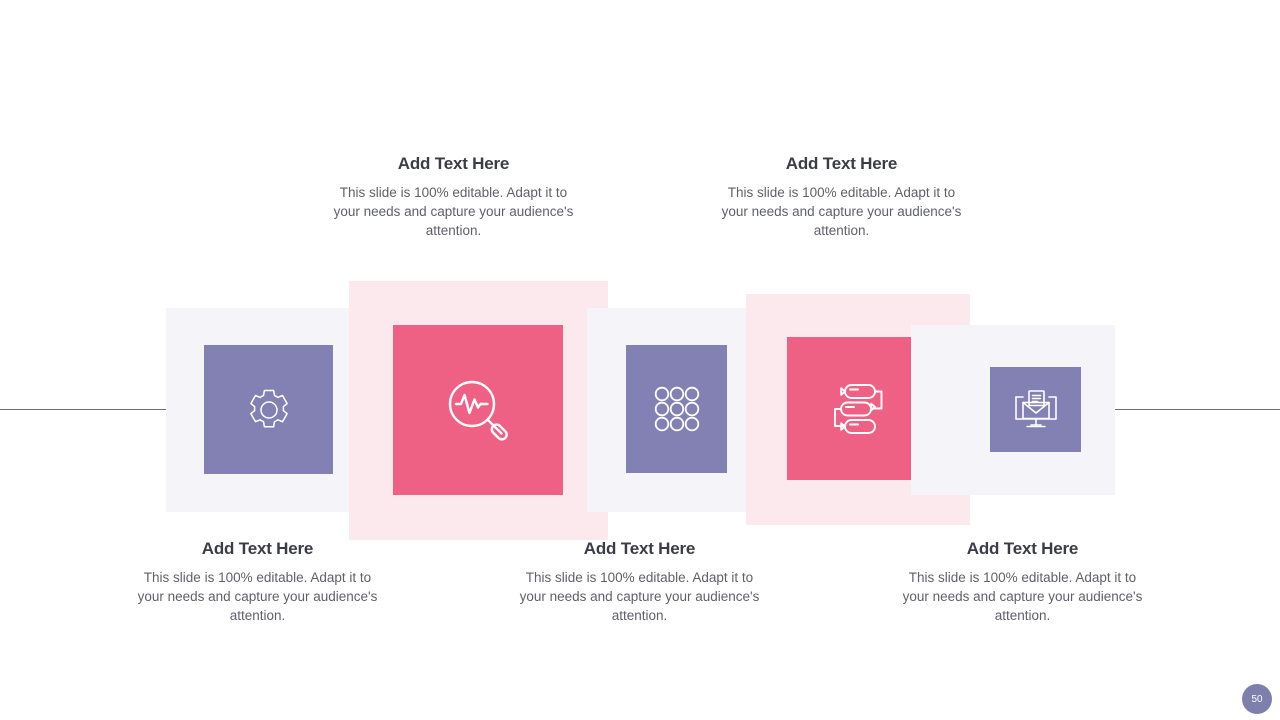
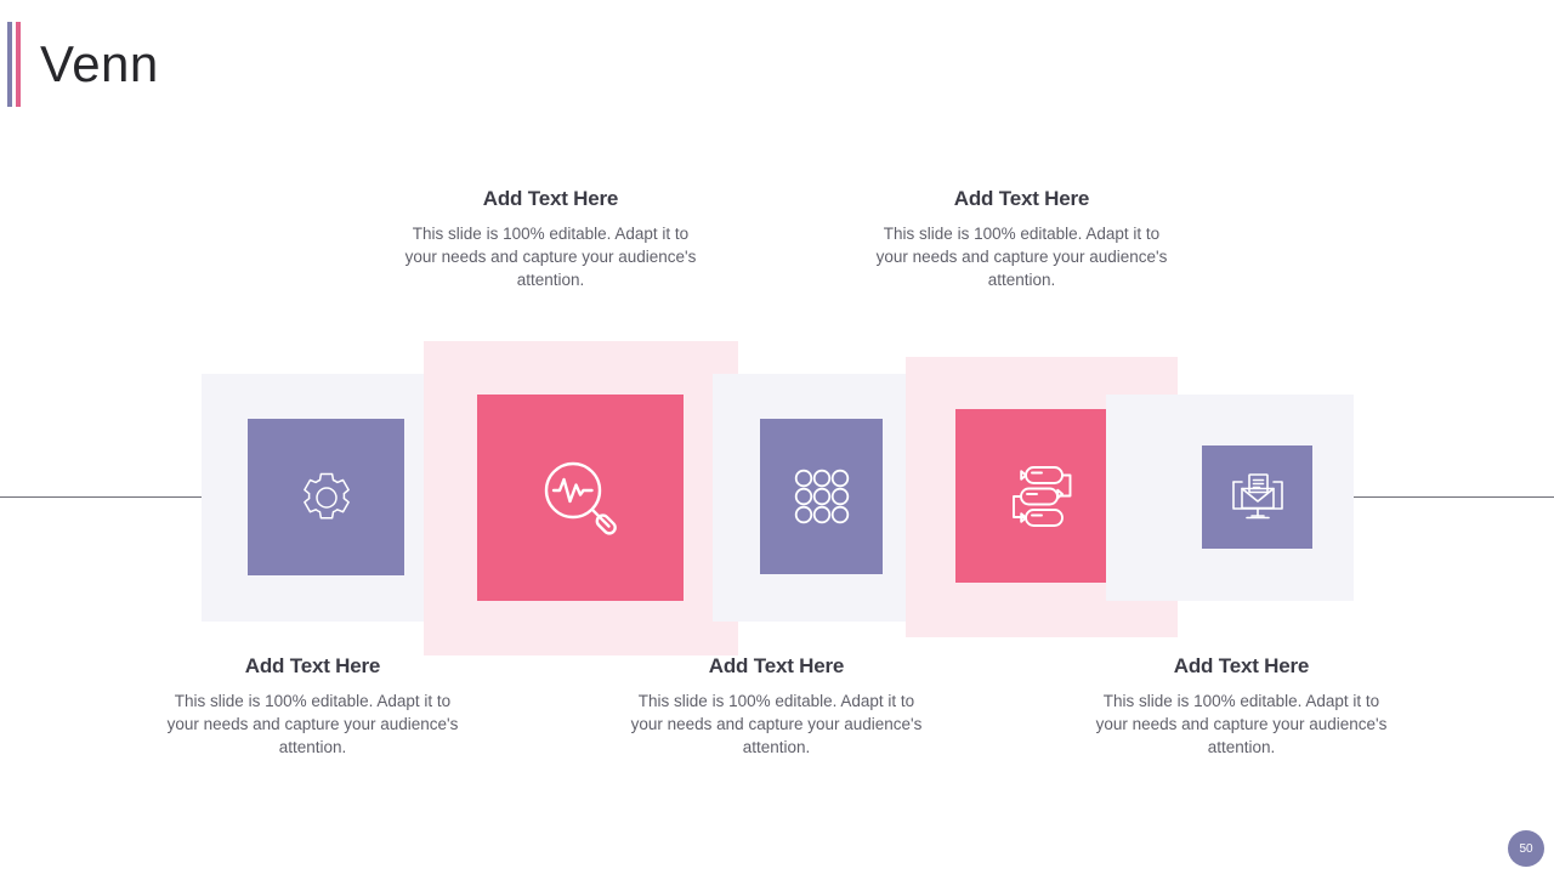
+ Venn
  Add Text Here
  This slide is 100% editable. Adapt it to your needs and capture your audience's attention.
  Add Text Here
  This slide is 100% editable. Adapt it to your needs and capture your audience's attention.
  Add Text Here
  This slide is 100% editable. Adapt it to your needs and capture your audience's attention.
  Add Text Here
  This slide is 100% editable. Adapt it to your needs and capture your audience's attention.
  Add Text Here
  This slide is 100% editable. Adapt it to your needs and capture your audience's attention.
  50
